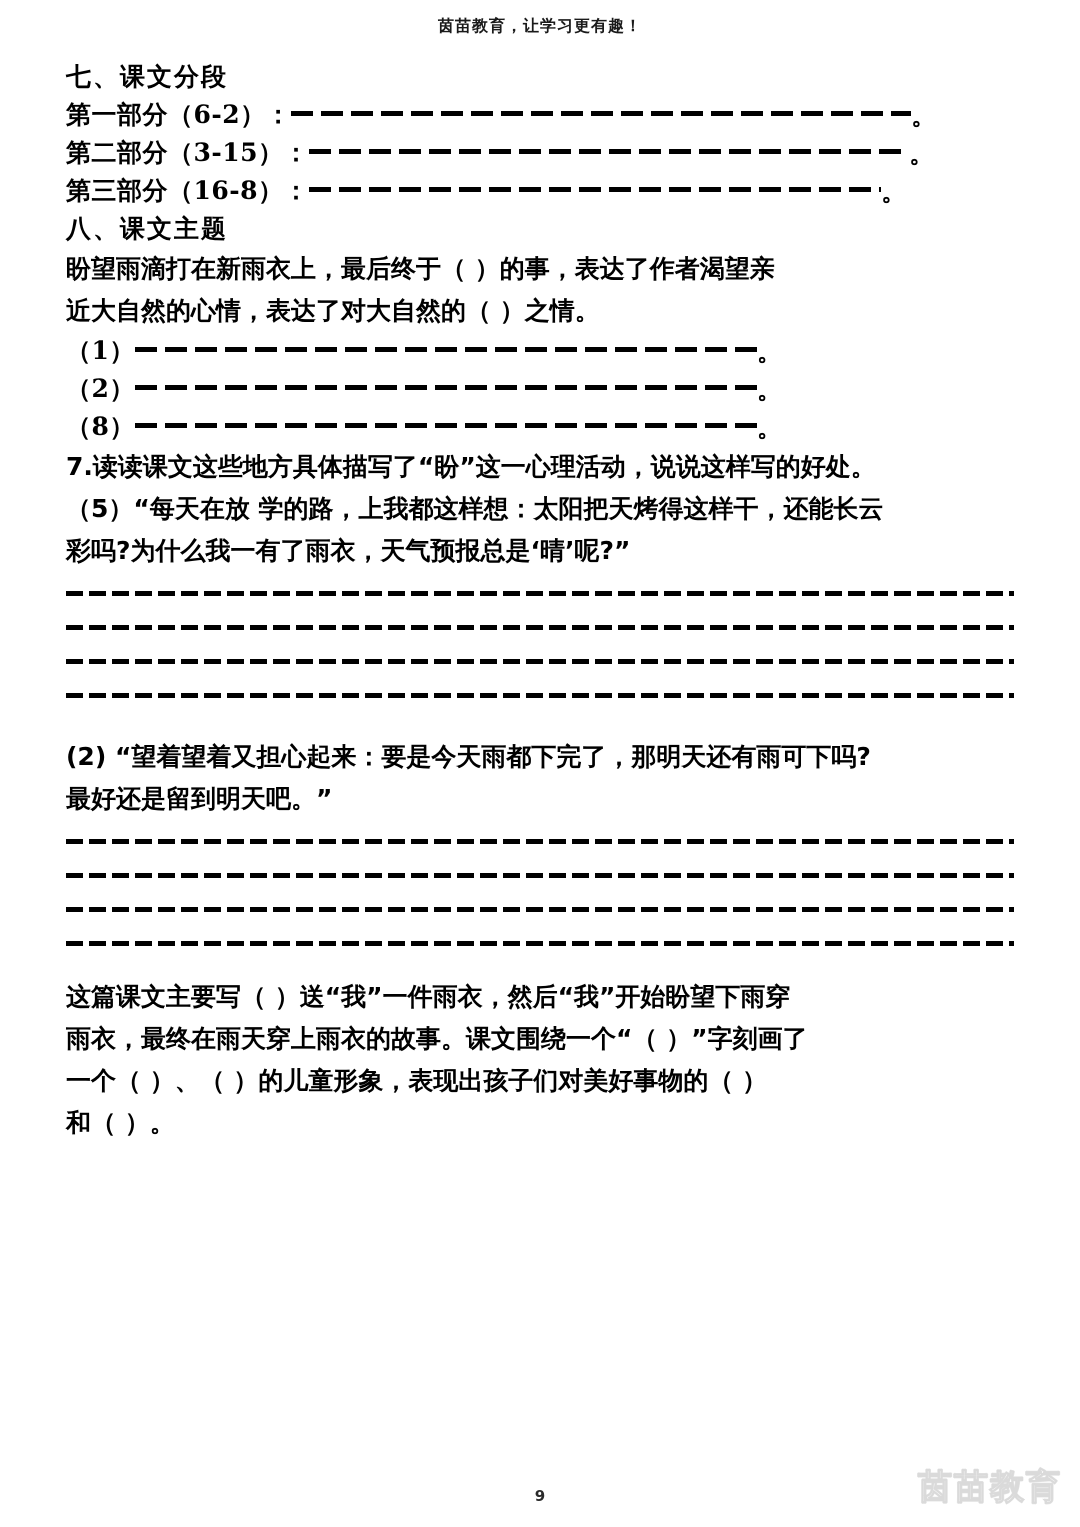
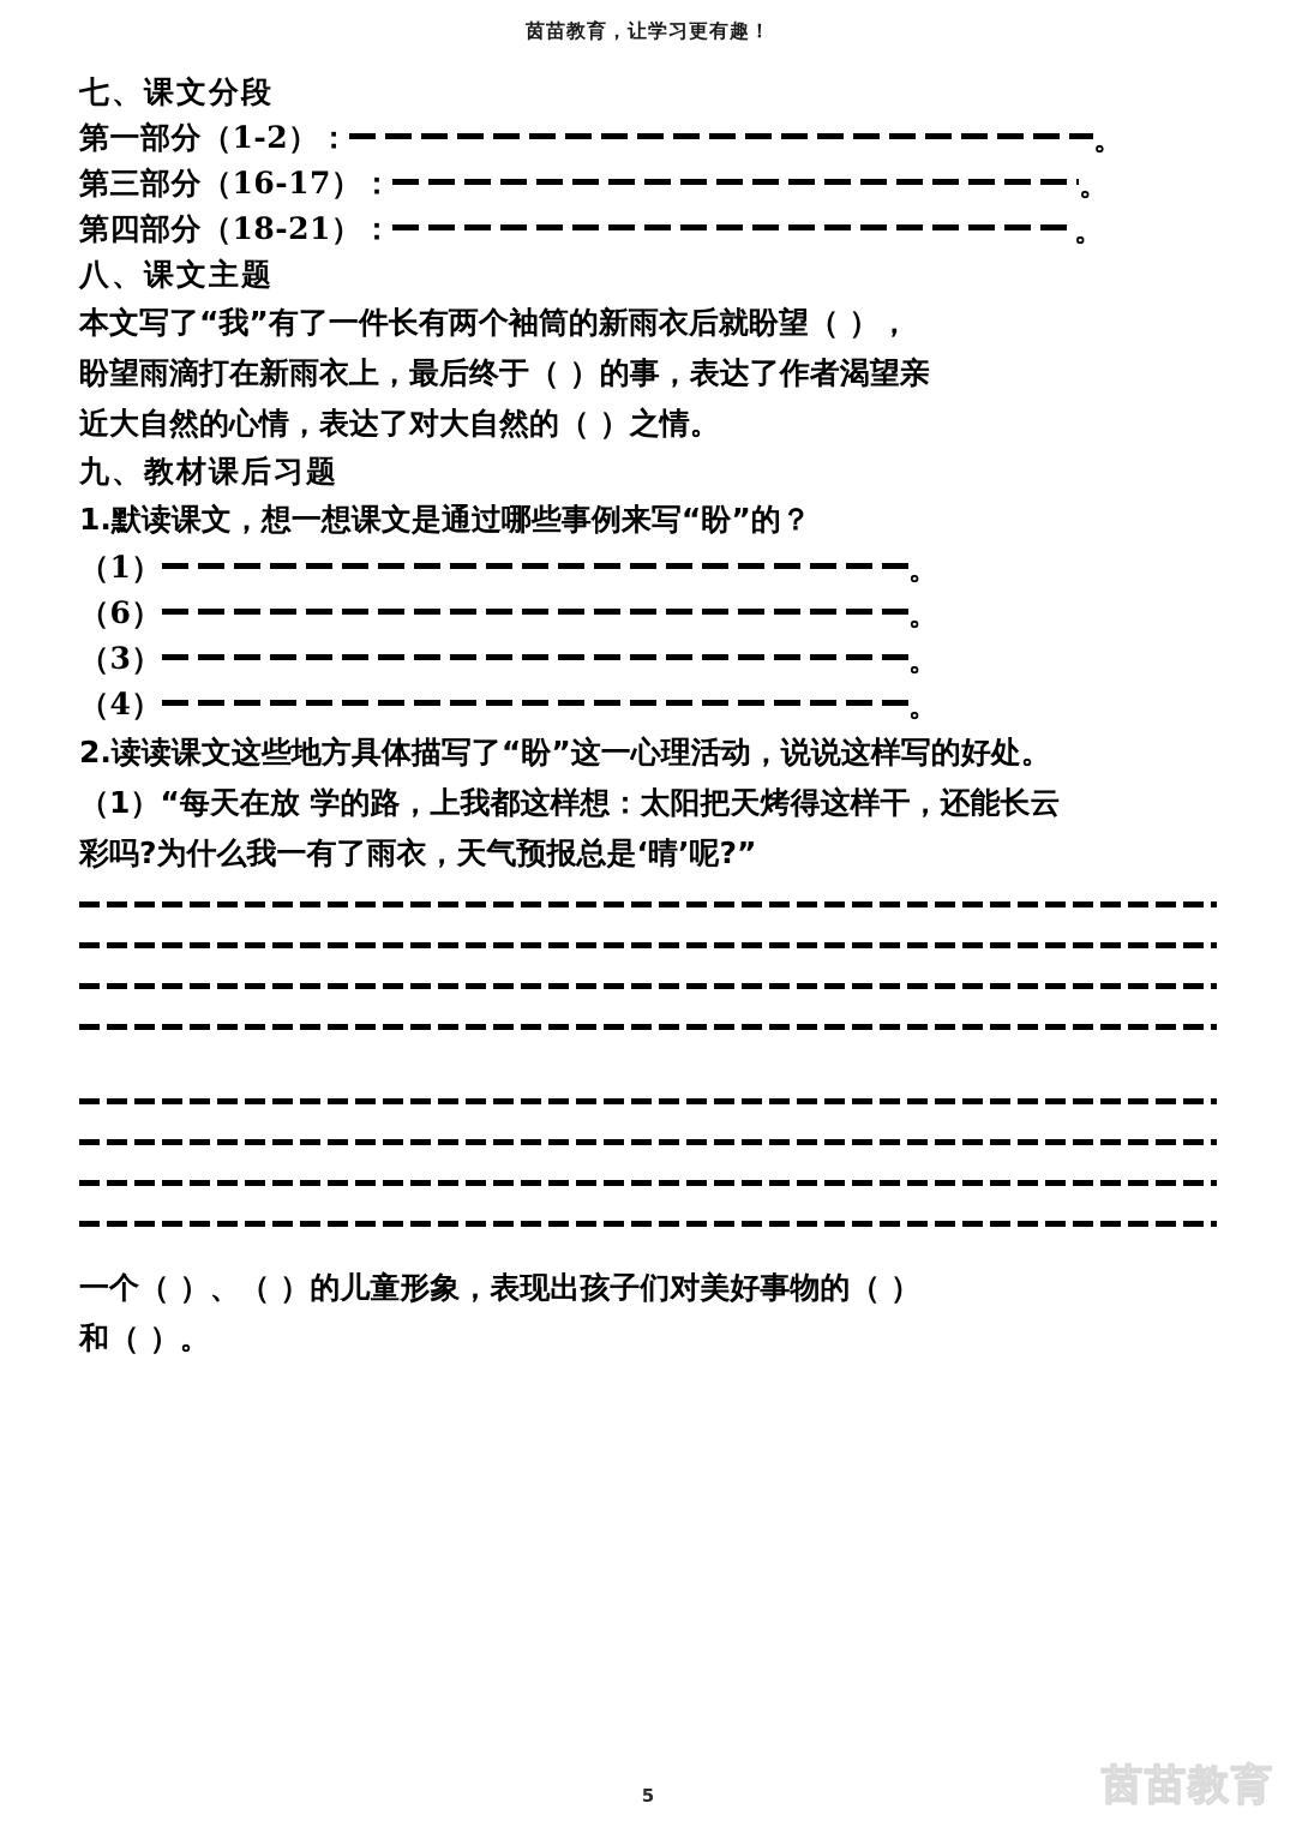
  茵苗教育，让学习更有趣！
  七、课文分段
- 第一部分（6-2）： 。
+ 第一部分（1-2）： 。
- 第二部分（3-15）： 。
- 第三部分（16-8）： 。
+ 第三部分（16-17）： 。
+ 第四部分（18-21）： 。
  八、课文主题
+ 本文写了“我”有了一件长有两个袖筒的新雨衣后就盼望（ ），
  盼望雨滴打在新雨衣上，最后终于（ ）的事，表达了作者渴望亲
  近大自然的心情，表达了对大自然的（ ）之情。
+ 九、教材课后习题
+ 1.默读课文，想一想课文是通过哪些事例来写“盼”的？
  （1） 。
- （2） 。
+ （6） 。
+ （3） 。
- （8） 。
+ （4） 。
- 7.读读课文这些地方具体描写了“盼”这一心理活动，说说这样写的好处。
+ 2.读读课文这些地方具体描写了“盼”这一心理活动，说说这样写的好处。
- （5）“每天在放 学的路，上我都这样想：太阳把天烤得这样干，还能长云
+ （1）“每天在放 学的路，上我都这样想：太阳把天烤得这样干，还能长云
  彩吗?为什么我一有了雨衣，天气预报总是‘晴’呢?”
- (2) “望着望着又担心起来：要是今天雨都下完了，那明天还有雨可下吗?
- 最好还是留到明天吧。”
- 这篇课文主要写（ ）送“我”一件雨衣，然后“我”开始盼望下雨穿
- 雨衣，最终在雨天穿上雨衣的故事。课文围绕一个“（ ）”字刻画了
  一个（ ）、（ ）的儿童形象，表现出孩子们对美好事物的（ ）
  和（ ）。
- 9
+ 5
  茵苗教育
